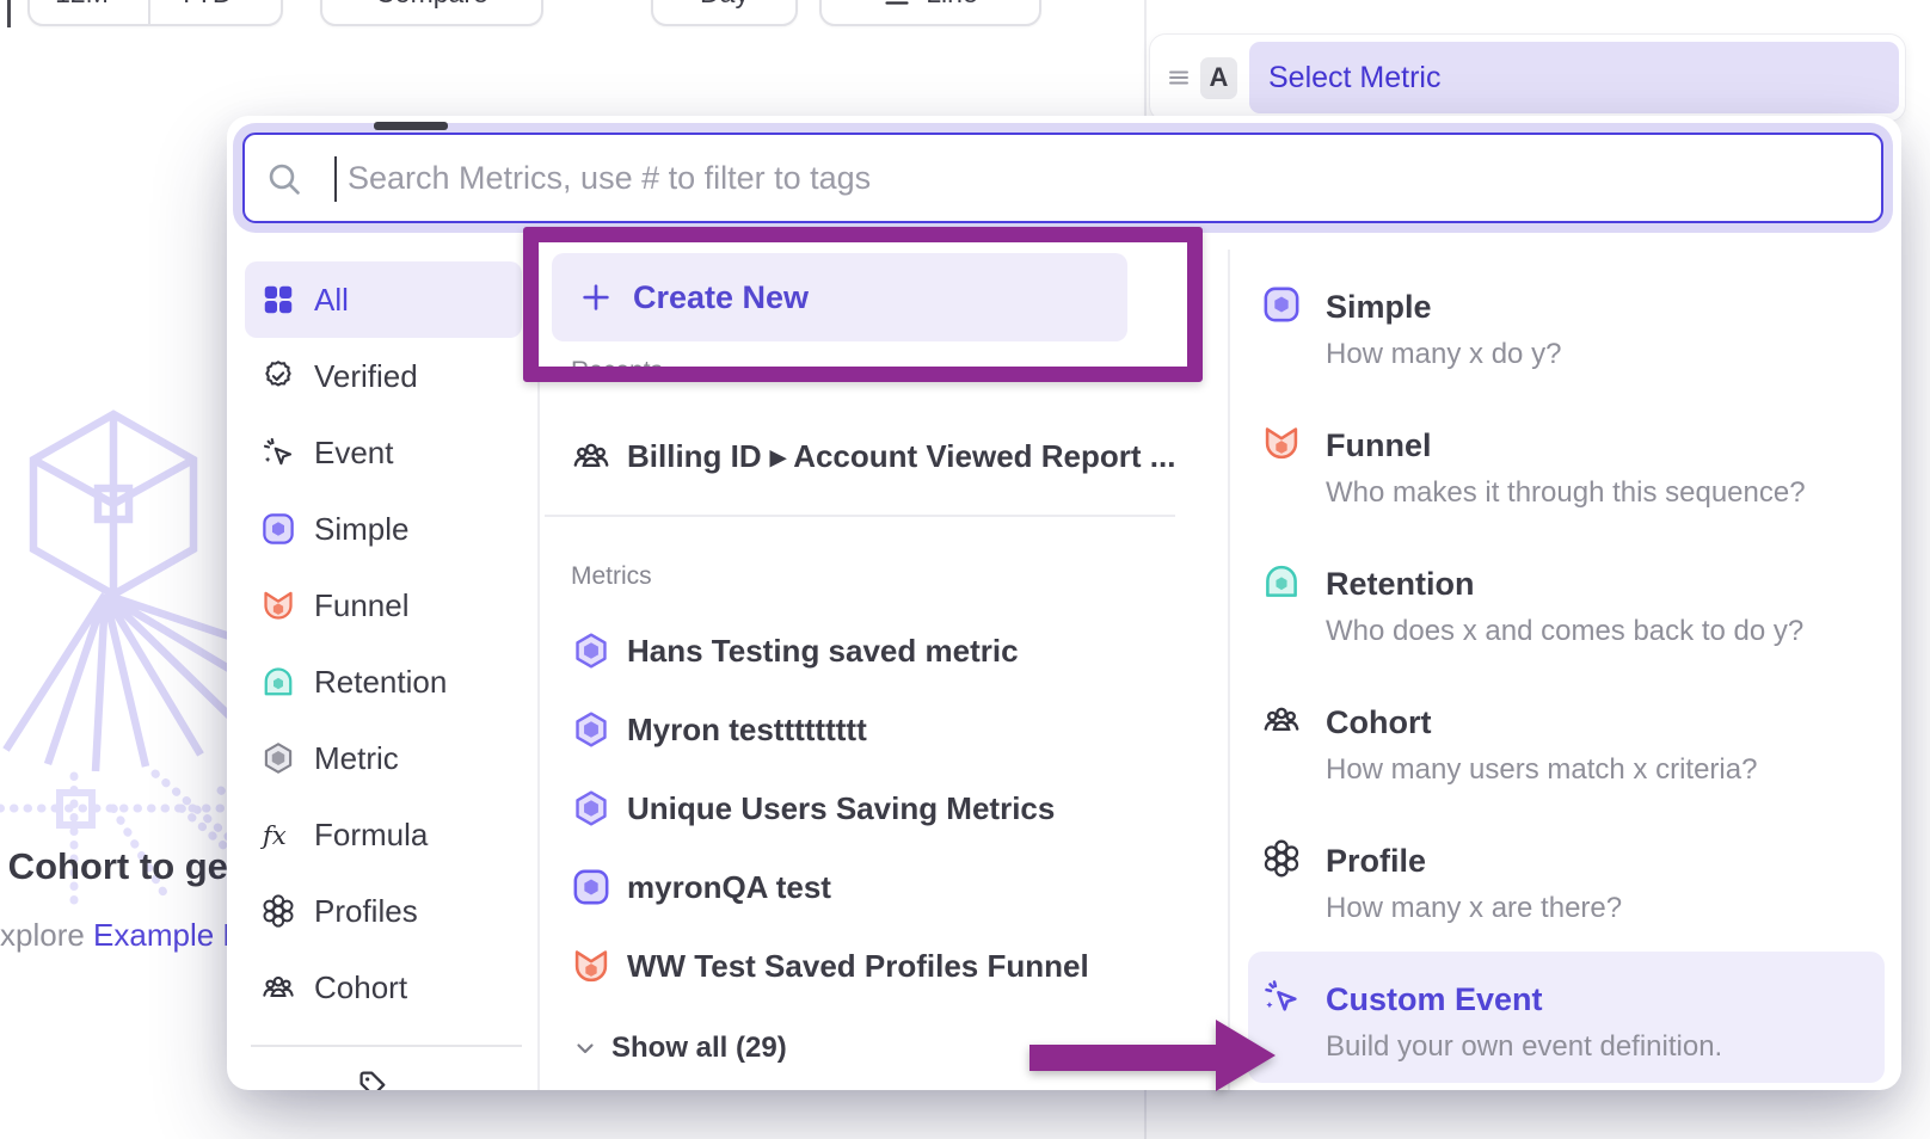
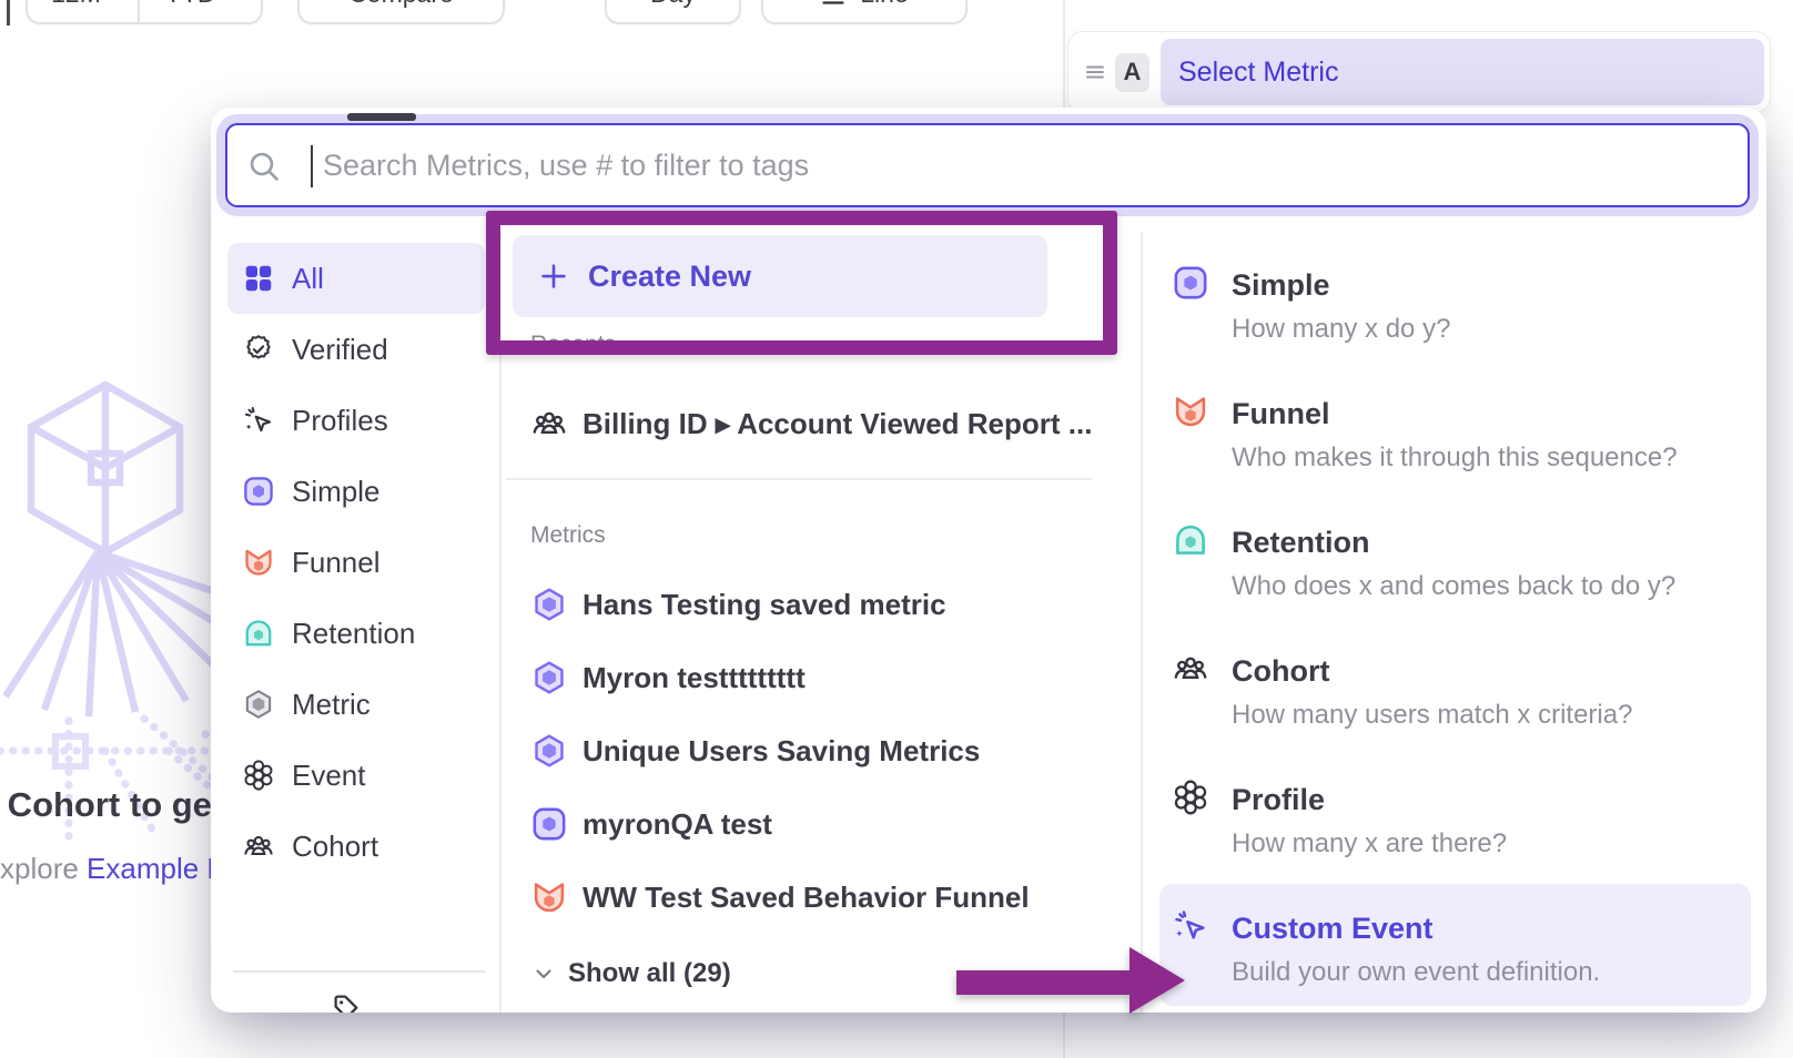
  Cohort to ge
  xplore Example
  A
  Select Metric
  Search Metrics, use # to filter to tags
  All
  Verified
- Event
+ Profiles
  Simple
  Funnel
  Retention
  Metric
- ƒx
- Formula
- Profiles
+ Event
  Cohort
  Create New
  Recents
  Billing ID ▸ Account Viewed Report ...
  Metrics
  Hans Testing saved metric
  Myron testtttttttt
  Unique Users Saving Metrics
  myronQA test
- WW Test Saved Profiles Funnel
+ WW Test Saved Behavior Funnel
  Show all (29)
  Simple
  How many x do y?
  Funnel
  Who makes it through this sequence?
  Retention
  Who does x and comes back to do y?
  Cohort
  How many users match x criteria?
  Profile
  How many x are there?
  Custom Event
  Build your own event definition.
